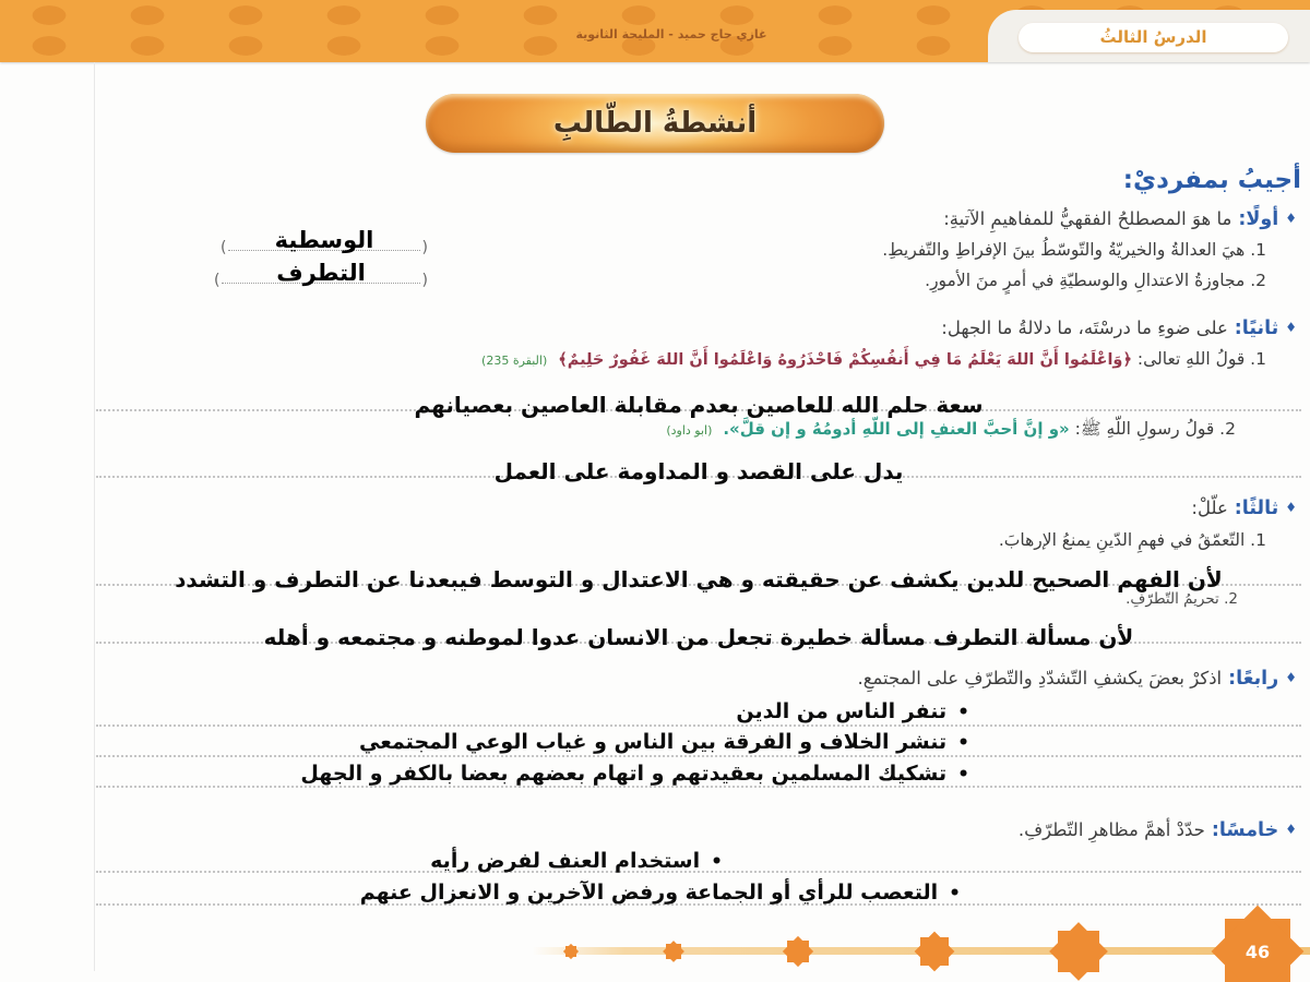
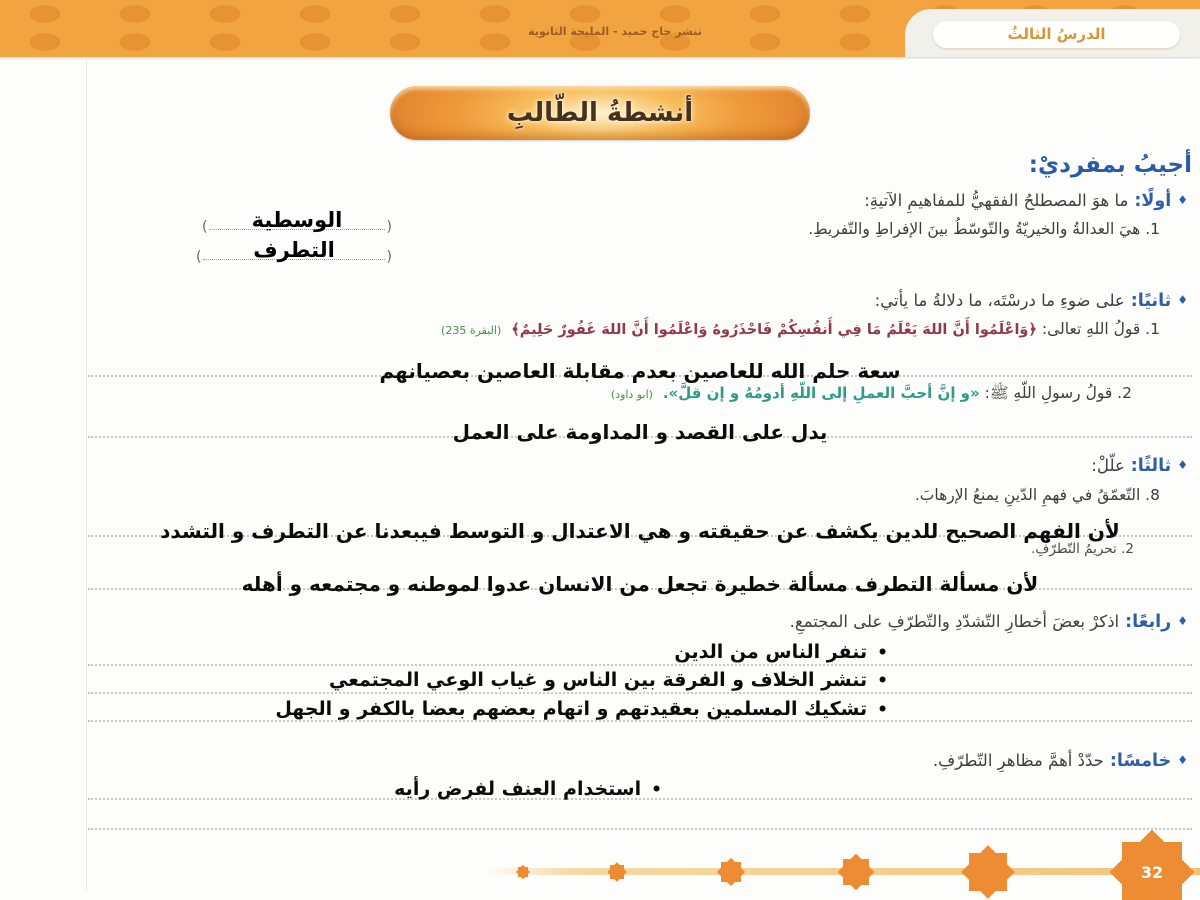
- غازي حاج حميد - المليحة الثانوية
+ تنشر حاج حميد - المليحة الثانوية
  الدرسُ الثالثُ
  أنشطةُ الطّالبِ
  أجيبُ بمفرديْ:
  ♦أولًا:ما هوَ المصطلحُ الفقهيُّ للمفاهيمِ الآتيةِ:
  1. هيَ العدالةُ والخيريّةُ والتّوسّطُ بينَ الإفراطِ والتّفريطِ.
- 2. مجاوزةُ الاعتدالِ والوسطيّةِ في أمرٍ منَ الأمورِ.
  (
  )
  الوسطية
  (
  )
  التطرف
- ♦ثانيًا:على ضوءِ ما درسْتَه، ما دلالةُ ما الجهل:
+ ♦ثانيًا:على ضوءِ ما درسْتَه، ما دلالةُ ما يأتي:
  1. قولُ اللهِ تعالى: ﴿وَاعْلَمُوا أَنَّ اللهَ يَعْلَمُ مَا فِي أَنفُسِكُمْ فَاحْذَرُوهُ وَاعْلَمُوا أَنَّ اللهَ غَفُورٌ حَلِيمٌ﴾ (البقرة 235)
  سعة حلم الله للعاصين بعدم مقابلة العاصين بعصيانهم
- 2. قولُ رسولِ اللّهِ ﷺ: «و إنَّ أحبَّ العنفِ إلى اللّهِ أدومُهُ و إن قلَّ». (ابو داود)
+ 2. قولُ رسولِ اللّهِ ﷺ: «و إنَّ أحبَّ العملِ إلى اللّهِ أدومُهُ و إن قلَّ». (ابو داود)
  يدل على القصد و المداومة على العمل
  ♦ثالثًا:علّلْ:
- 1. التّعمّقُ في فهمِ الدّينِ يمنعُ الإرهابَ.
+ 8. التّعمّقُ في فهمِ الدّينِ يمنعُ الإرهابَ.
  لأن الفهم الصحيح للدين يكشف عن حقيقته و هي الاعتدال و التوسط فيبعدنا عن التطرف و التشدد
  2. تحريمُ التّطرّفِ.
  لأن مسألة التطرف مسألة خطيرة تجعل من الانسان عدوا لموطنه و مجتمعه و أهله
- ♦رابعًا:اذكرْ بعضَ يكشفِ التّشدّدِ والتّطرّفِ على المجتمعِ.
+ ♦رابعًا:اذكرْ بعضَ أخطارِ التّشدّدِ والتّطرّفِ على المجتمعِ.
  •تنفر الناس من الدين
  •تنشر الخلاف و الفرقة بين الناس و غياب الوعي المجتمعي
  •تشكيك المسلمين بعقيدتهم و اتهام بعضهم بعضا بالكفر و الجهل
  ♦خامسًا:حدّدْ أهمَّ مظاهرِ التّطرّفِ.
  •استخدام العنف لفرض رأيه
- •التعصب للرأي أو الجماعة ورفض الآخرين و الانعزال عنهم
- 46
+ 32
